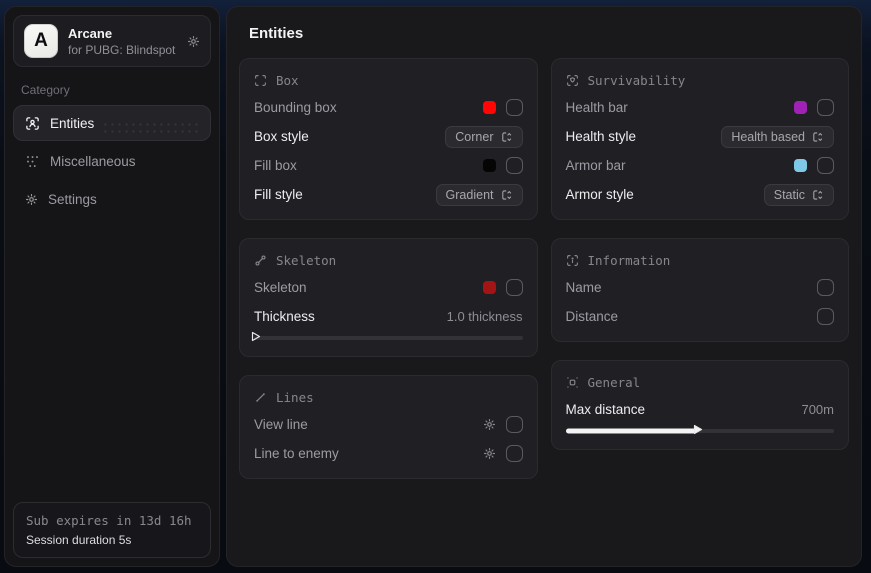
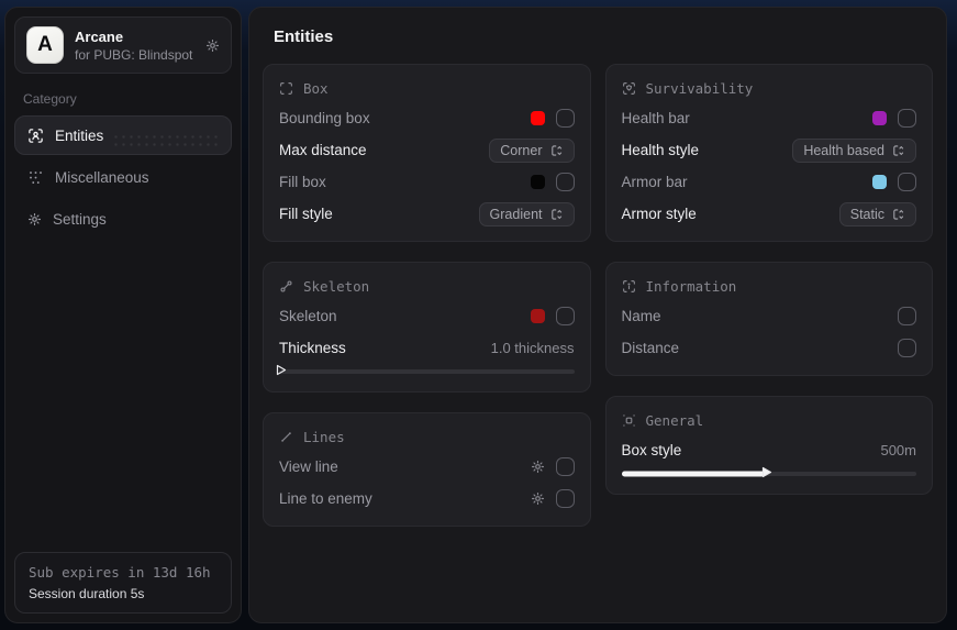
  A
  Arcane
  for PUBG: Blindspot
  Category
  Entities
  Miscellaneous
  Settings
  Sub expires in 13d 16h
  Session duration 5s
  Entities
  Box
  Bounding box
- Box style
+ Max distance
  Corner
  Fill box
  Fill style
  Gradient
  Skeleton
  Skeleton
  Thickness
  1.0 thickness
  Lines
  View line
  Line to enemy
  Survivability
  Health bar
  Health style
  Health based
  Armor bar
  Armor style
  Static
  Information
  Name
  Distance
  General
- Max distance
+ Box style
- 700m
+ 500m
